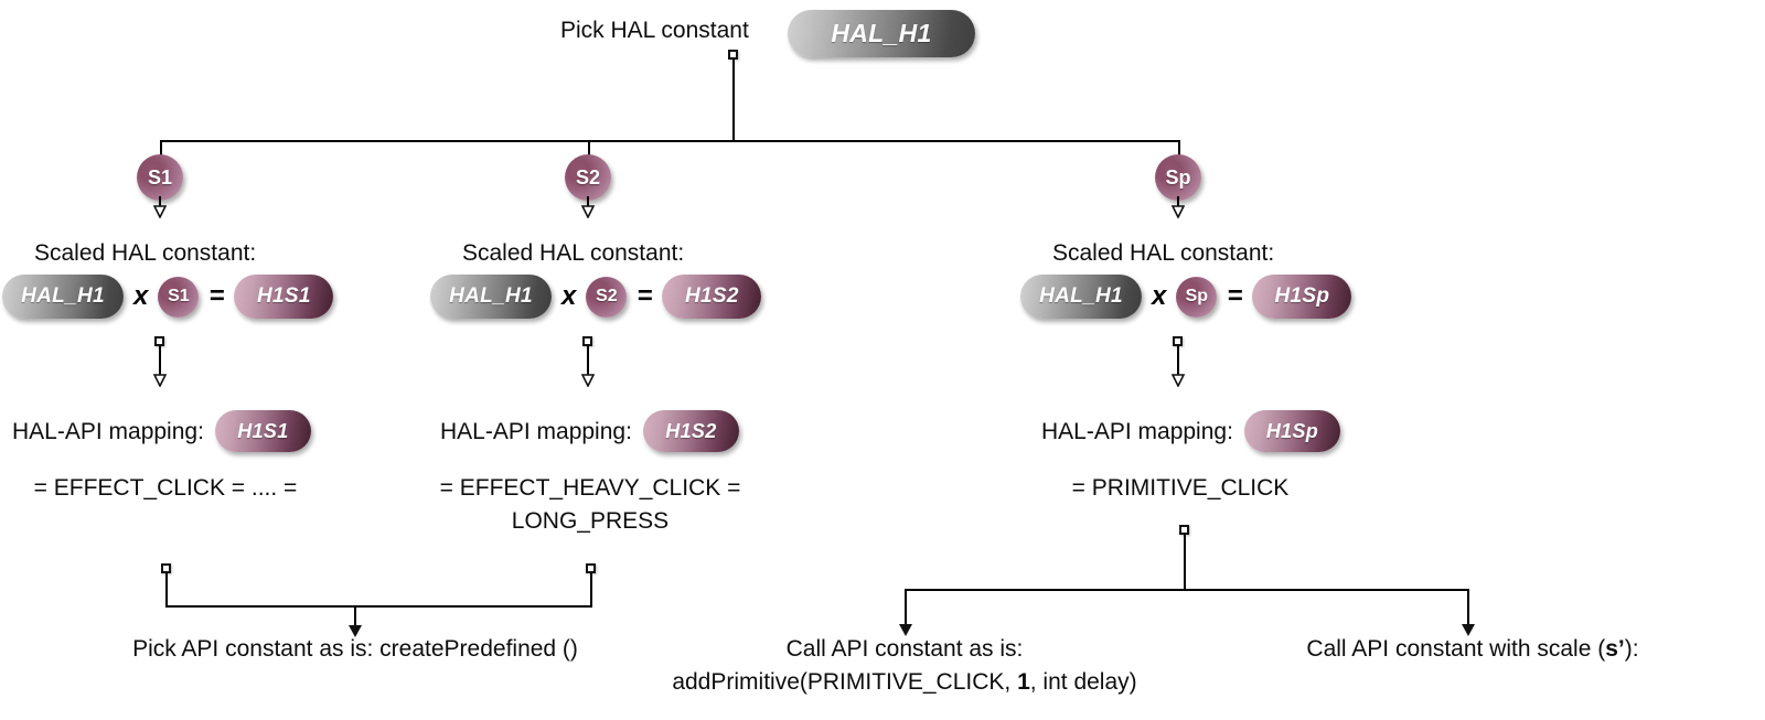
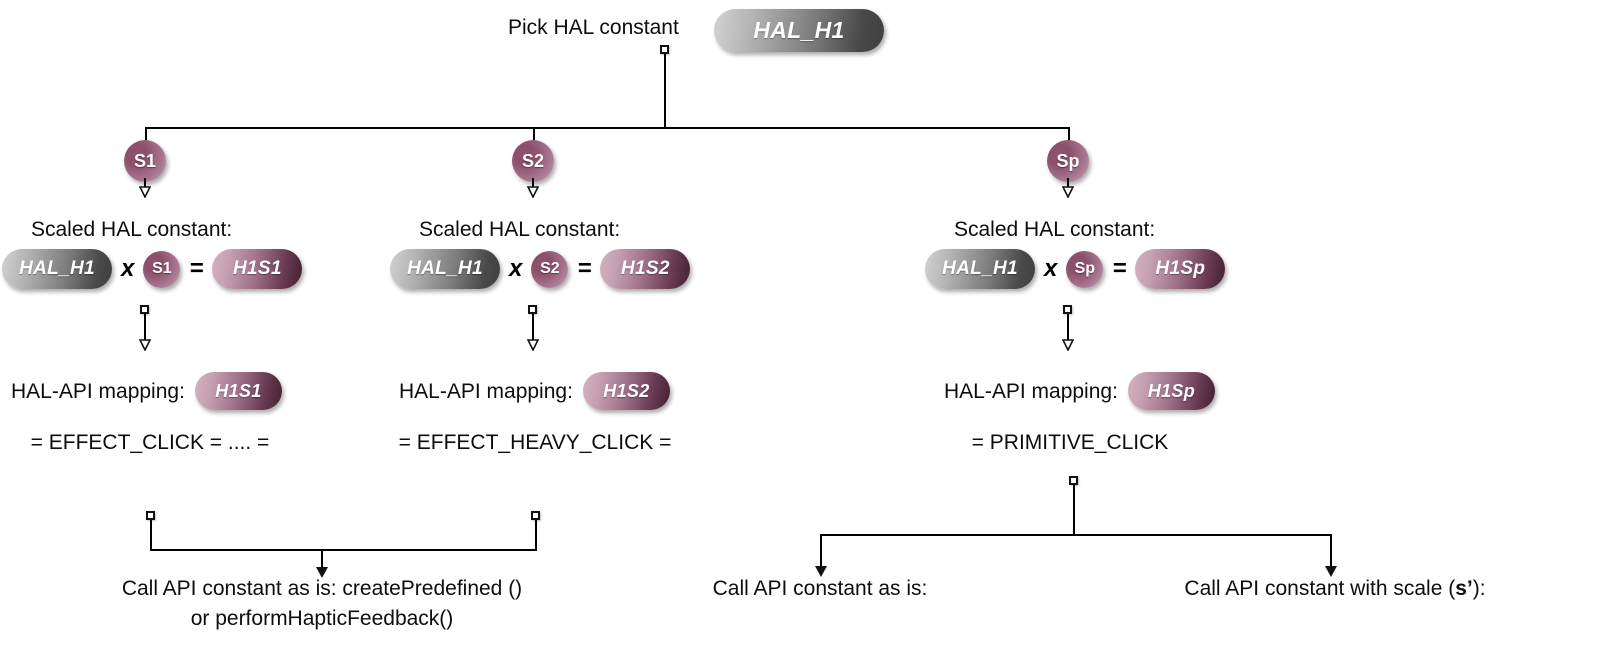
  Pick HAL constant
  HAL_H1
  S1
  S2
  Sp
  Scaled HAL constant:
  HAL_H1
  x
  S1
  =
  H1S1
  Scaled HAL constant:
  HAL_H1
  x
  S2
  =
  H1S2
  Scaled HAL constant:
  HAL_H1
  x
  Sp
  =
  H1Sp
  HAL-API mapping:
  H1S1
  = EFFECT_CLICK = .... =
  HAL-API mapping:
  H1S2
  = EFFECT_HEAVY_CLICK =
- LONG_PRESS
  HAL-API mapping:
  H1Sp
  = PRIMITIVE_CLICK
- Pick API constant as is: createPredefined ()
+ Call API constant as is: createPredefined ()
+ or performHapticFeedback()
  Call API constant as is:
- addPrimitive(PRIMITIVE_CLICK, 1, int delay)
  Call API constant with scale (s’):
